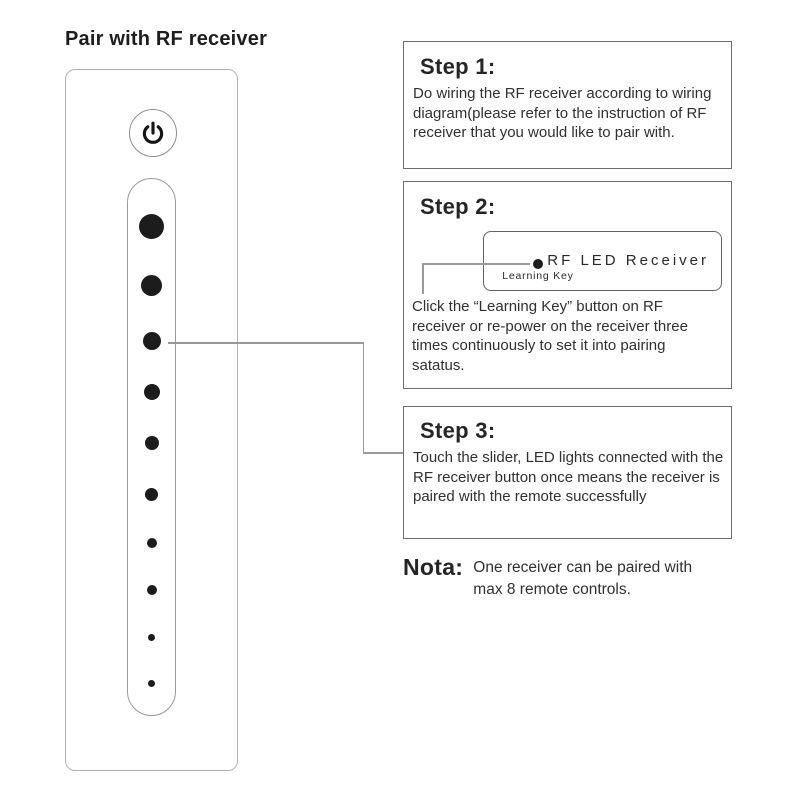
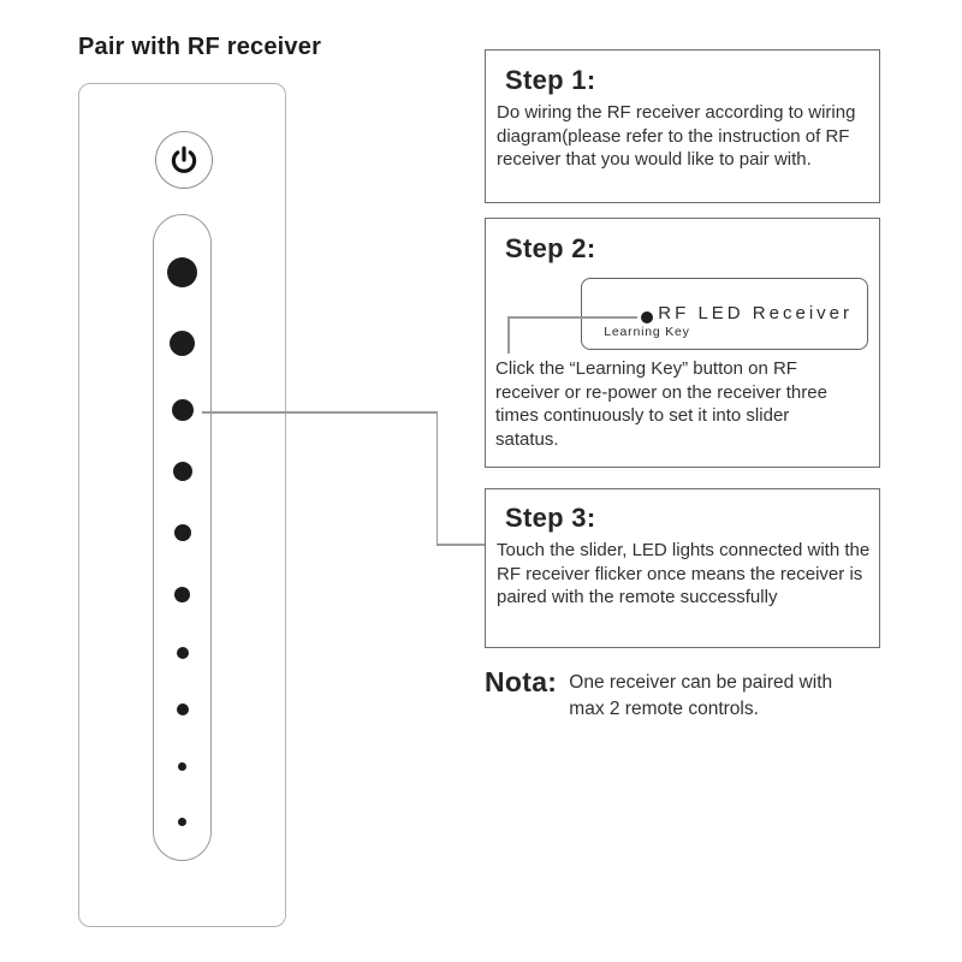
  Pair with RF receiver
  Step 1:
  Do wiring the RF receiver according to wiring diagram(please refer to the instruction of RF receiver that you would like to pair with.
  Step 2:
  RF LED Receiver
  Learning Key
- Click the “Learning Key” button on RF receiver or re-power on the receiver three times continuously to set it into pairing satatus.
+ Click the “Learning Key” button on RF receiver or re-power on the receiver three times continuously to set it into slider satatus.
  Step 3:
- Touch the slider, LED lights connected with the RF receiver button once means the receiver is paired with the remote successfully
+ Touch the slider, LED lights connected with the RF receiver flicker once means the receiver is paired with the remote successfully
  Nota:
- One receiver can be paired with max 8 remote controls.
+ One receiver can be paired with max 2 remote controls.
